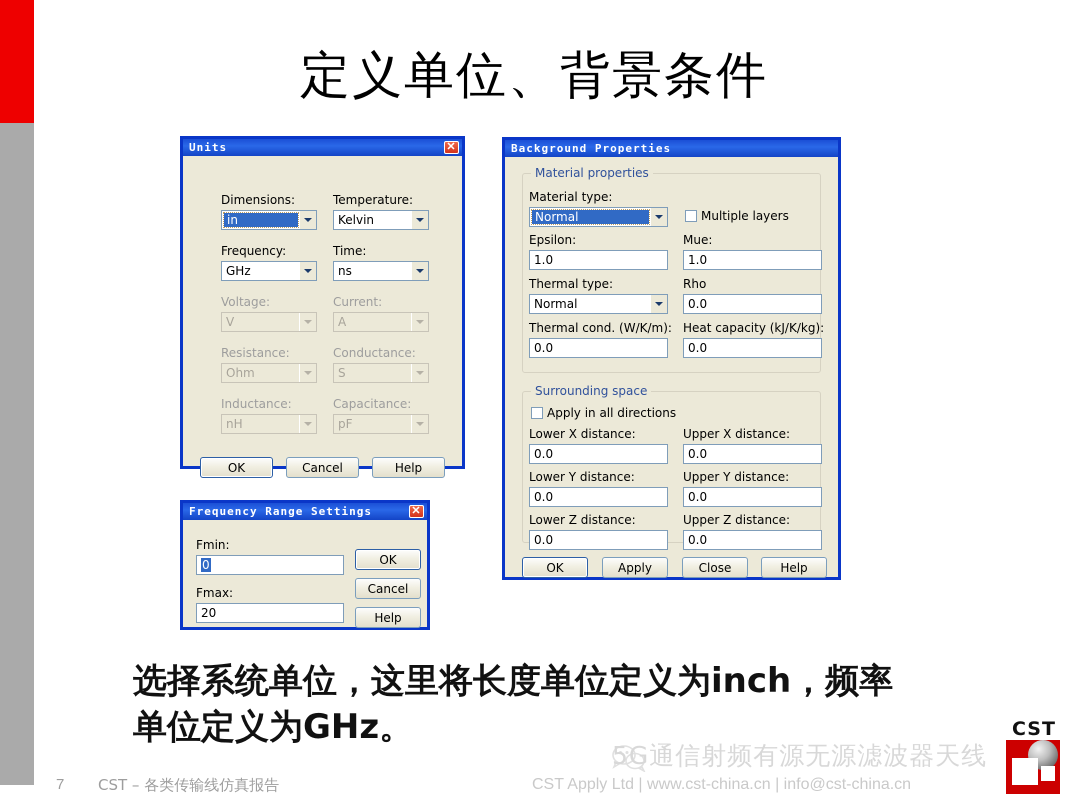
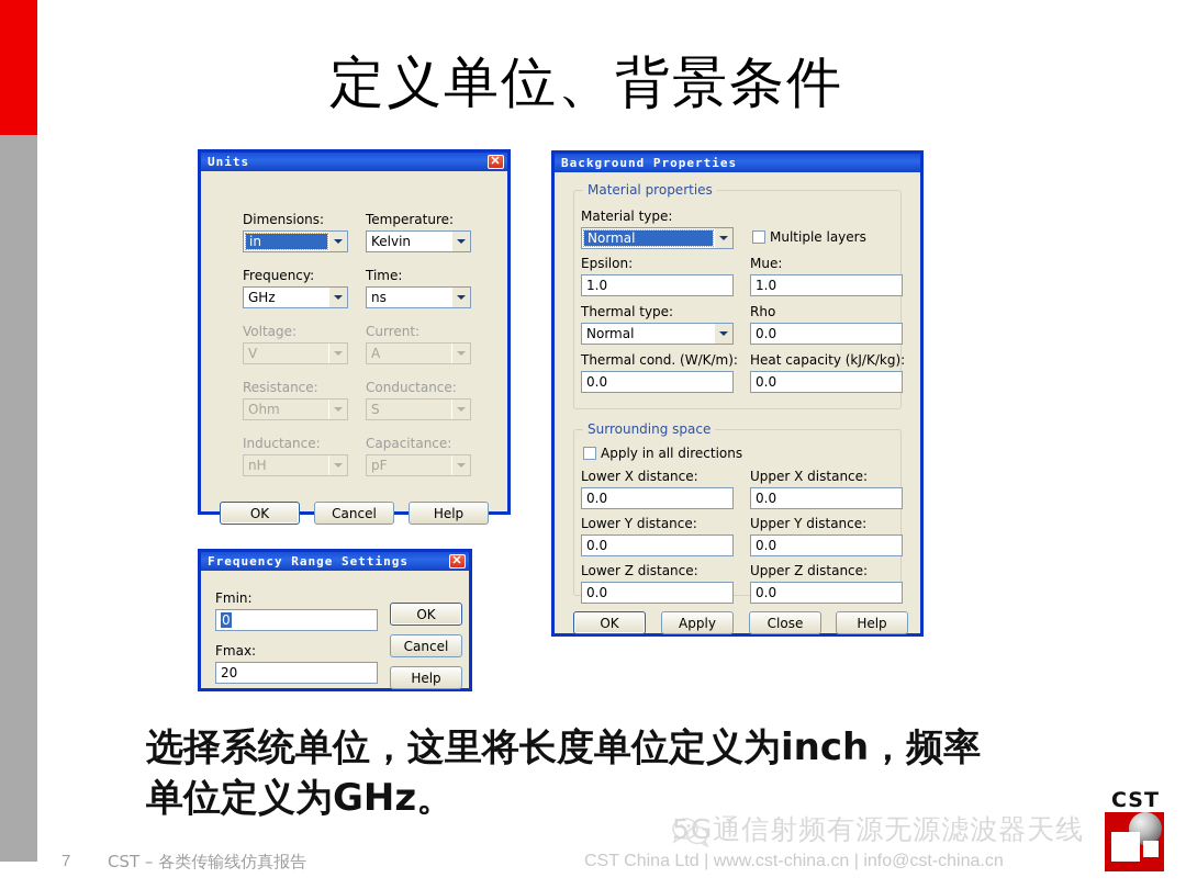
  定义单位、背景条件
  Units
  ✕
  Dimensions:
  in
  Temperature:
  Kelvin
  Frequency:
  GHz
  Time:
  ns
  Voltage:
  V
  Current:
  A
  Resistance:
  Ohm
  Conductance:
  S
  Inductance:
  nH
  Capacitance:
  pF
  OK
  Cancel
  Help
  Background Properties
  Material properties
  Material type:
  Normal
  Multiple layers
  Epsilon:
  1.0
  Mue:
  1.0
  Thermal type:
  Normal
  Rho
  0.0
  Thermal cond. (W/K/m):
  0.0
  Heat capacity (kJ/K/kg):
  0.0
  Surrounding space
  Apply in all directions
  Lower X distance:
  0.0
  Upper X distance:
  0.0
  Lower Y distance:
  0.0
  Upper Y distance:
  0.0
  Lower Z distance:
  0.0
  Upper Z distance:
  0.0
  OK
  Apply
  Close
  Help
  Frequency Range Settings
  ✕
  Fmin:
  0
  Fmax:
  20
  OK
  Cancel
  Help
  选择系统单位，这里将长度单位定义为inch，频率
  单位定义为GHz。
  5G通信射频有源无源滤波器天线
  7
  CST – 各类传输线仿真报告
- CST Apply Ltd | www.cst-china.cn | info@cst-china.cn
+ CST China Ltd | www.cst-china.cn | info@cst-china.cn
  CST
